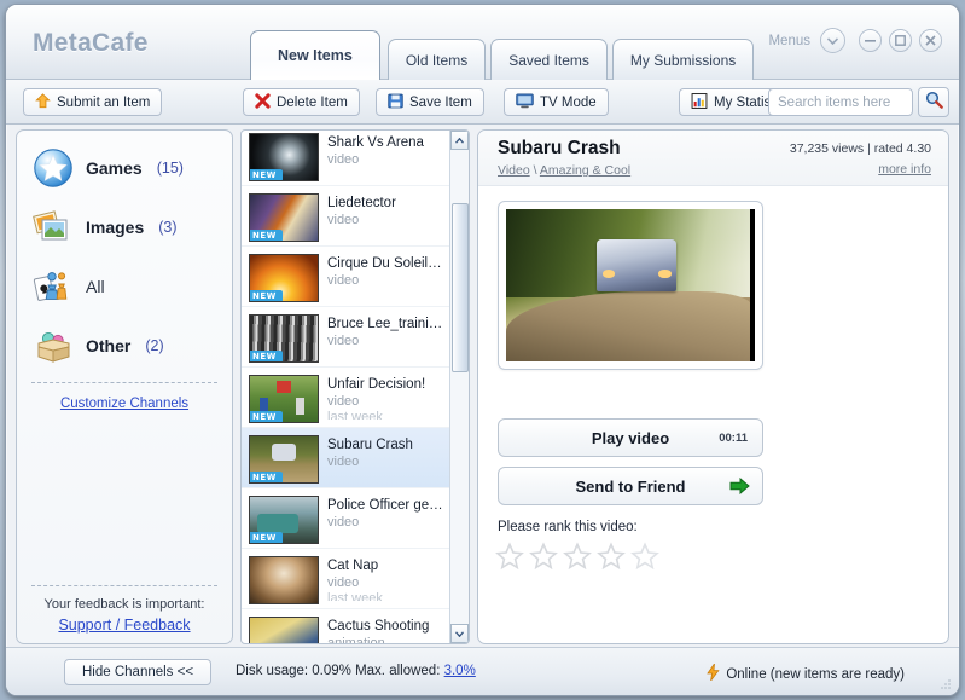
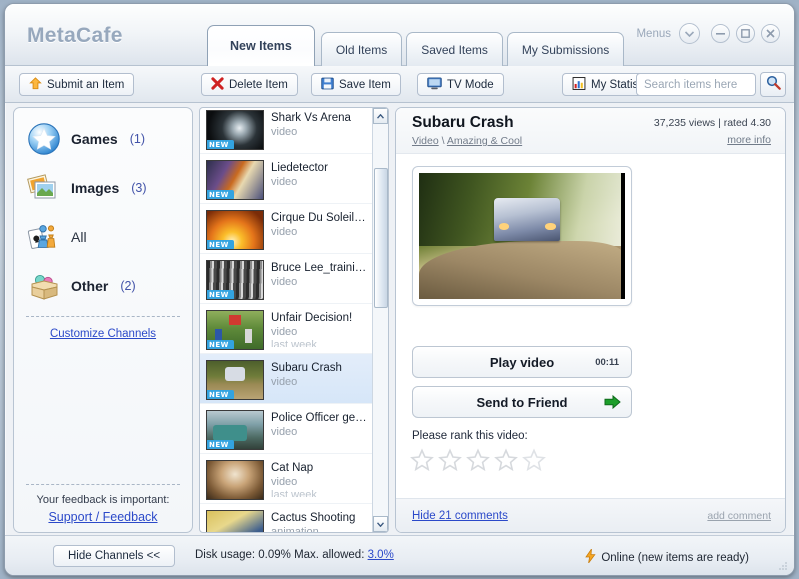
  MetaCafe
  New Items
  Old Items
  Saved Items
  My Submissions
  Menus
  Submit an Item
  Delete Item
  Save Item
  TV Mode
  Search items here
  Games
- (15)
+ (1)
  Images
  (3)
  All
  Other
  (2)
  Customize Channels
  Your feedback is important:
  Support / Feedback
  NEW
  Shark Vs Arena
  video
  NEW
  Liedetector
  video
  NEW
  Cirque Du Soleil (O
  video
  NEW
  Bruce Lee_training
  video
  NEW
  Unfair Decision!
  video
  last week
  NEW
  Subaru Crash
  video
  NEW
  Police Officer get A
  video
  Cat Nap
  video
  last week
  Cactus Shooting
  Subaru Crash
  Video \ Amazing & Cool
  37,235 views | rated 4.30
  more info
  Play video
  00:11
  Send to Friend
  Please rank this video:
+ Hide 21 comments
+ add comment
  Hide Channels <<
  Disk usage: 0.09% Max. allowed: 3.0%
  Online (new items are ready)
